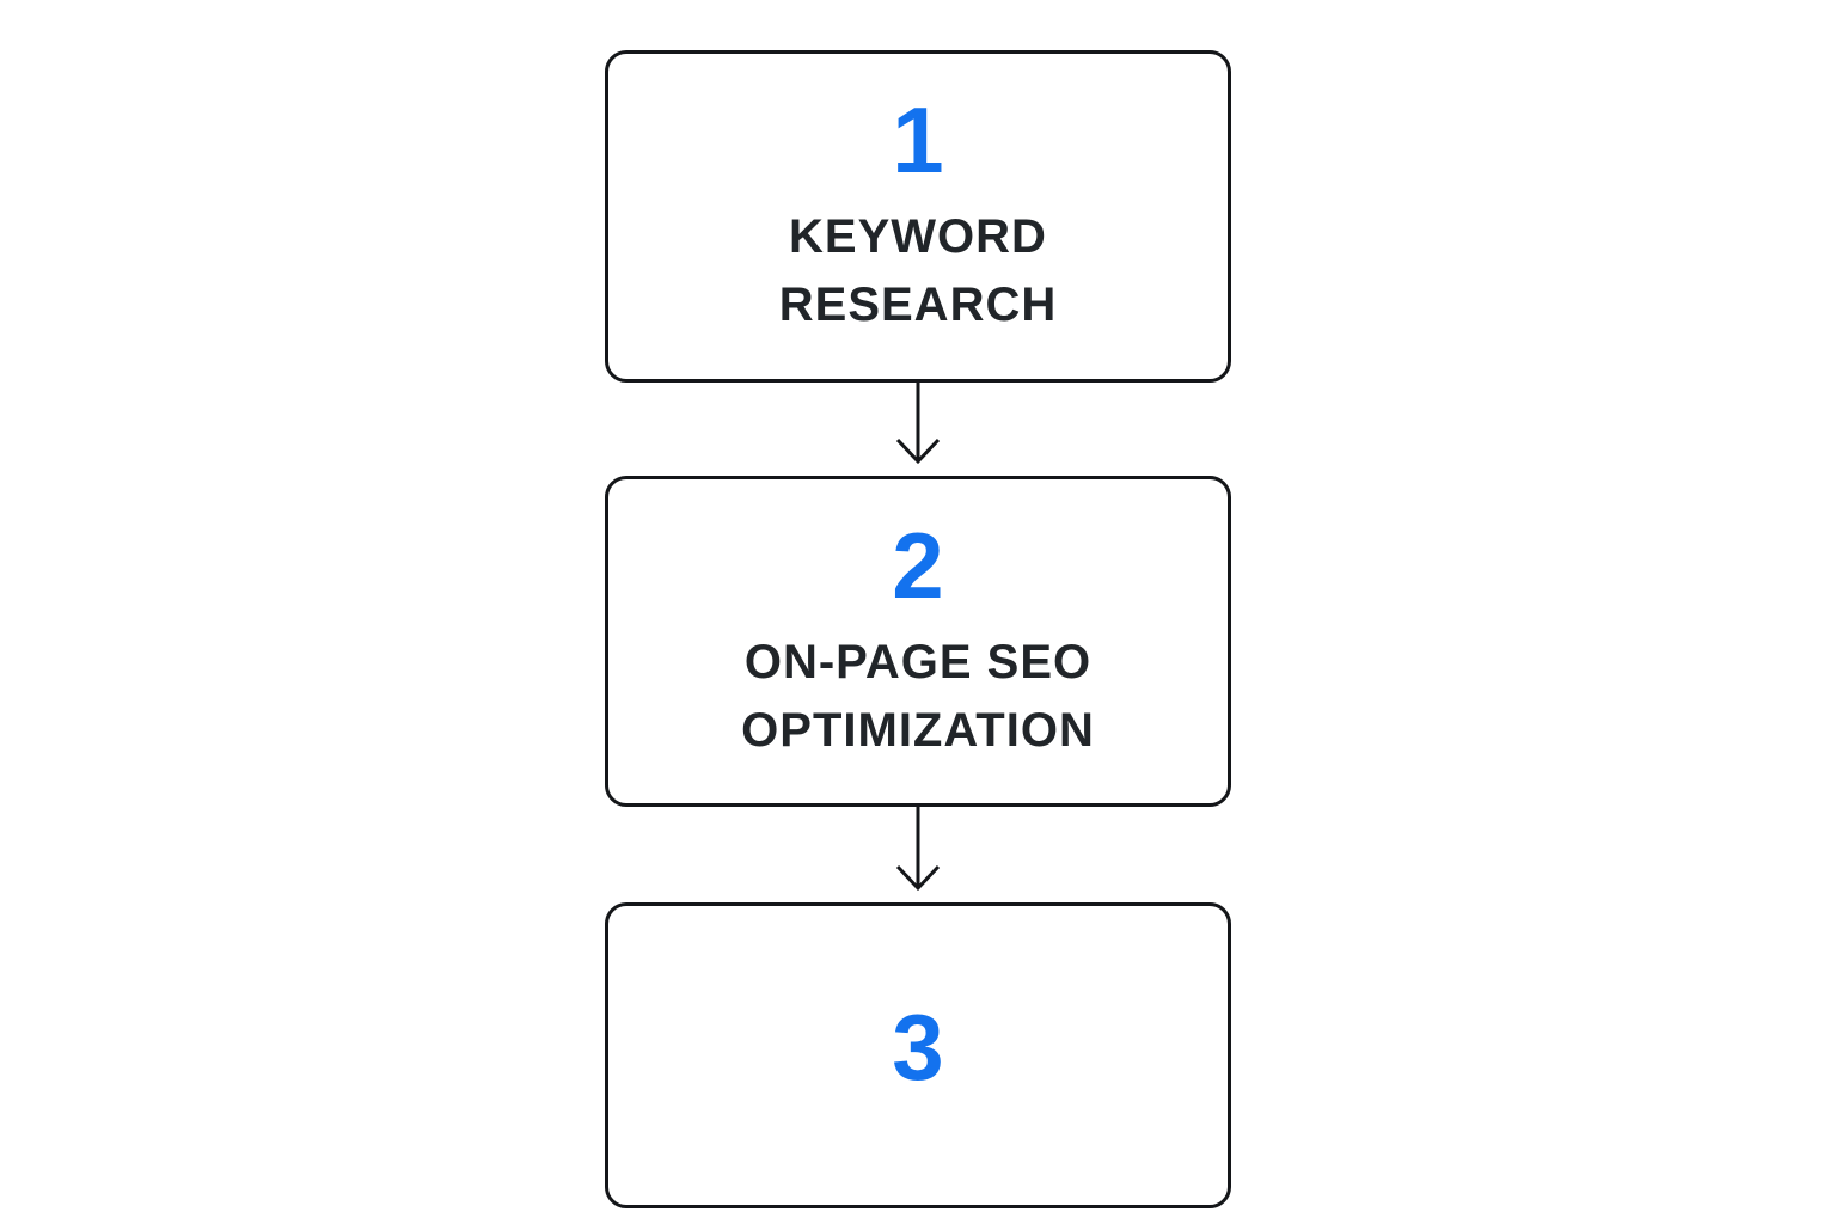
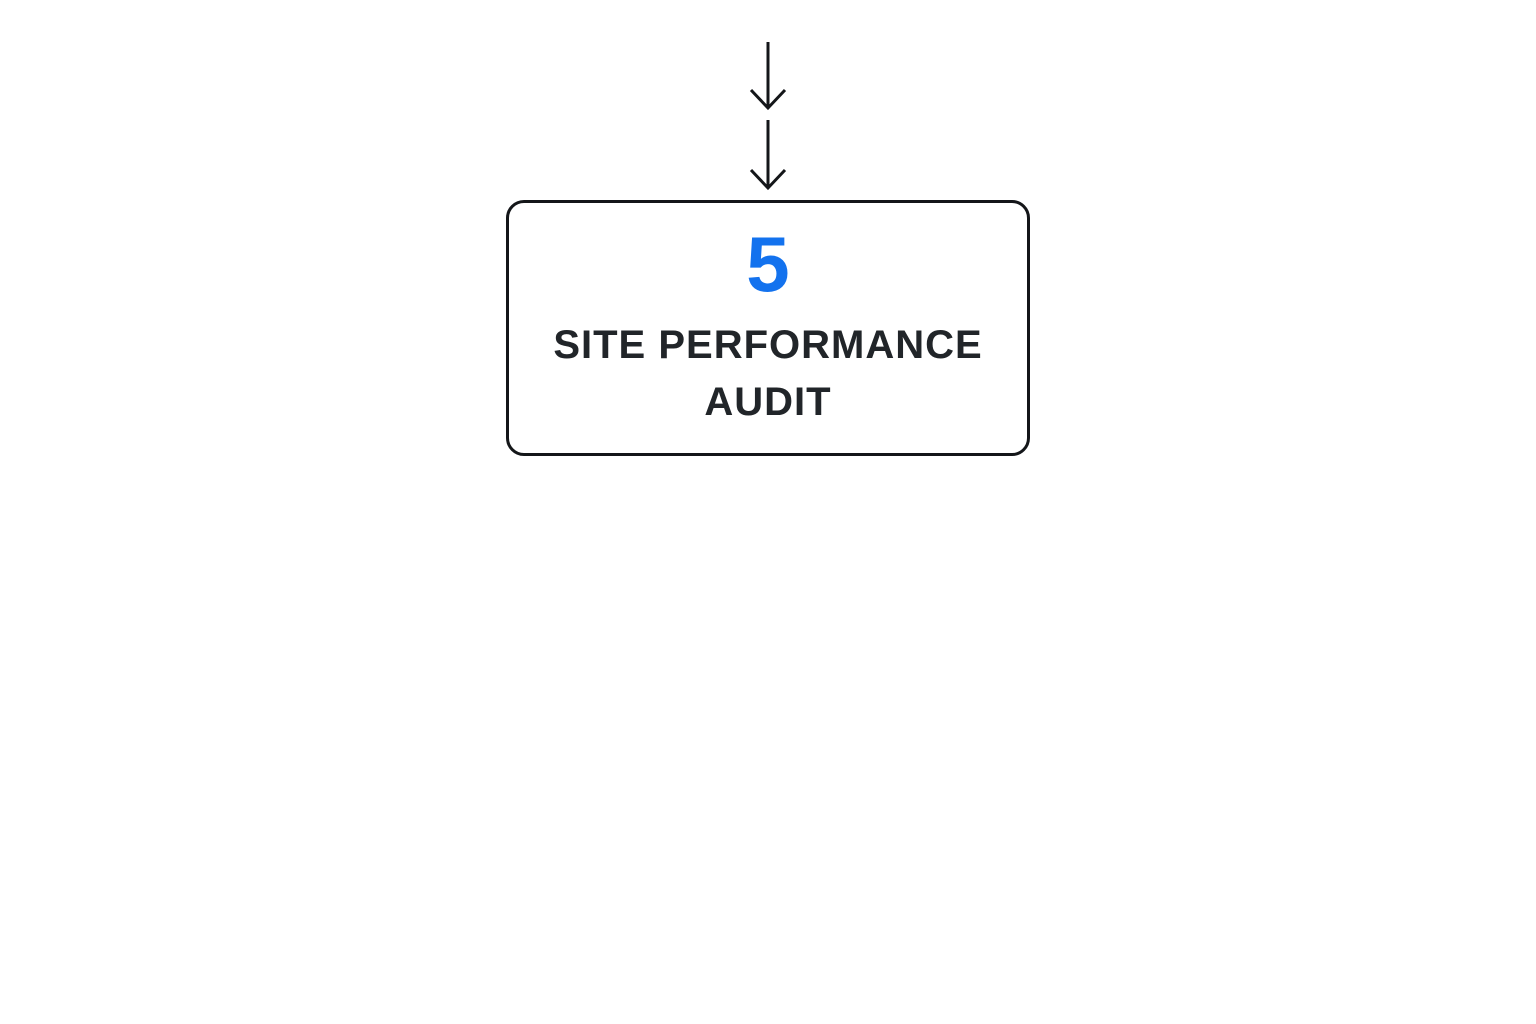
- 1
- KEYWORD
- RESEARCH
- 2
- ON-PAGE SEO
- OPTIMIZATION
- 3
+ 5
+ SITE PERFORMANCE
+ AUDIT
